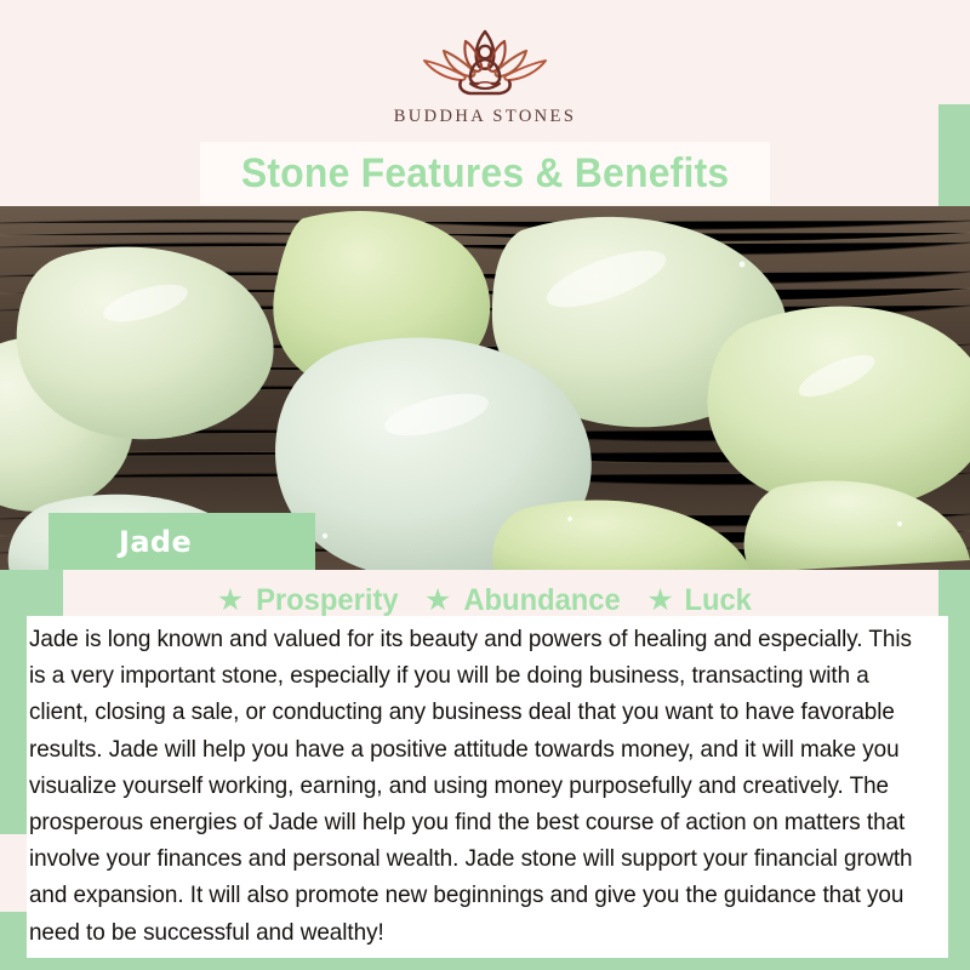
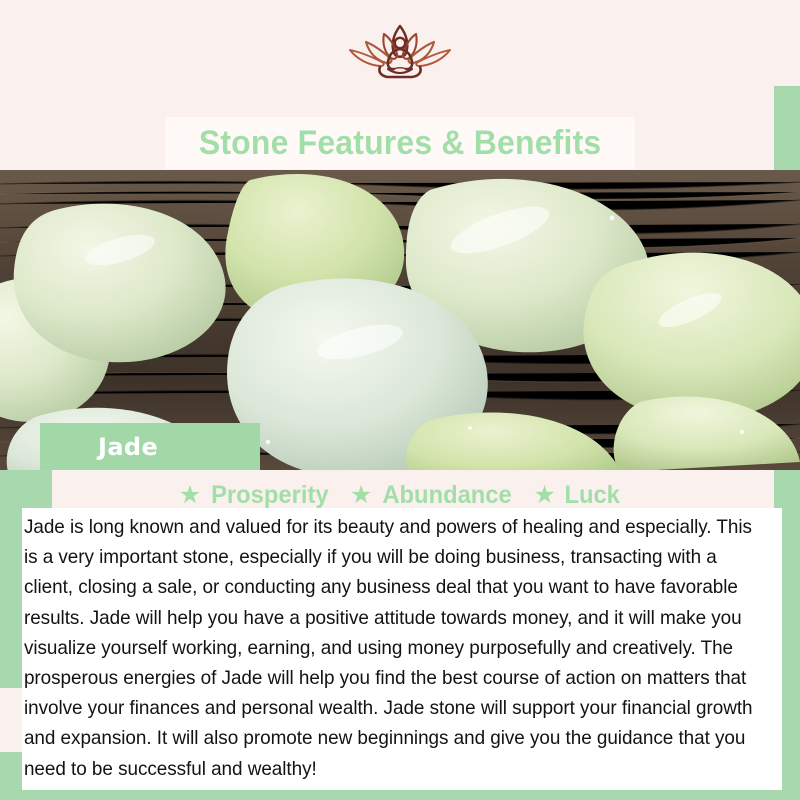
- BUDDHA STONES
  Stone Features & Benefits
  Jade
  ★
  Prosperity
  ★
  Abundance
  ★
  Luck
  Jade is long known and valued for its beauty and powers of healing and especially. This is a very important stone, especially if you will be doing business, transacting with a client, closing a sale, or conducting any business deal that you want to have favorable results. Jade will help you have a positive attitude towards money, and it will make you visualize yourself working, earning, and using money purposefully and creatively. The prosperous energies of Jade will help you find the best course of action on matters that involve your finances and personal wealth. Jade stone will support your financial growth and expansion. It will also promote new beginnings and give you the guidance that you need to be successful and wealthy!
